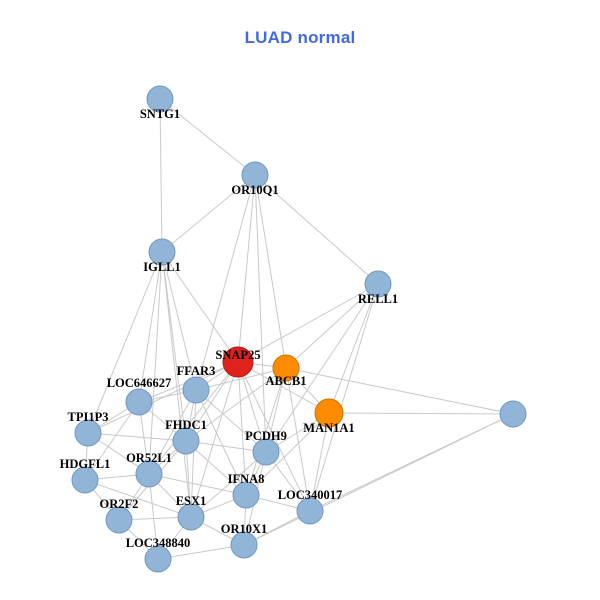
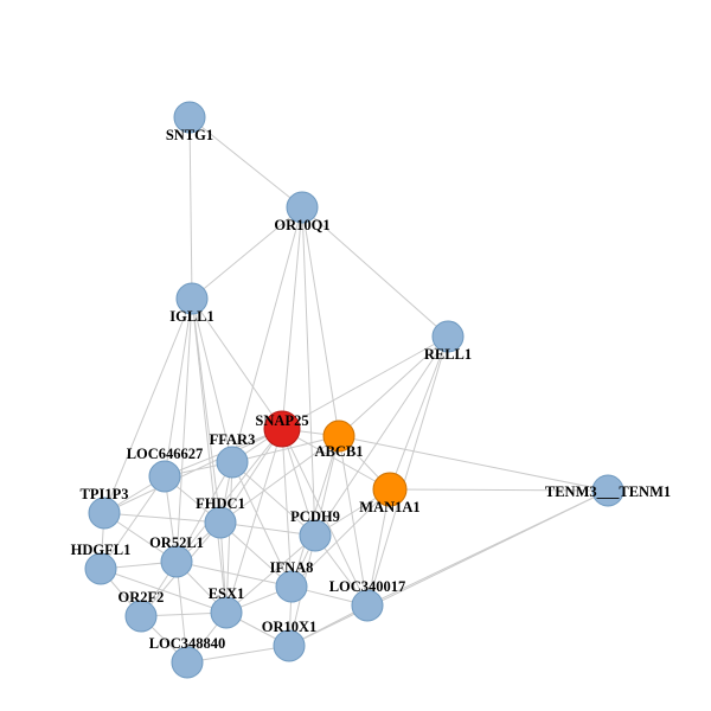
- LUAD normal
  SNTG1
  OR10Q1
  IGLL1
  RELL1
  SNAP25
  ABCB1
  FFAR3
  LOC646627
  TPI1P3
  FHDC1
  MAN1A1
  PCDH9
+ TENM3___TENM1
  HDGFL1
  OR52L1
  IFNA8
  LOC340017
  OR2F2
  ESX1
  OR10X1
  LOC348840
